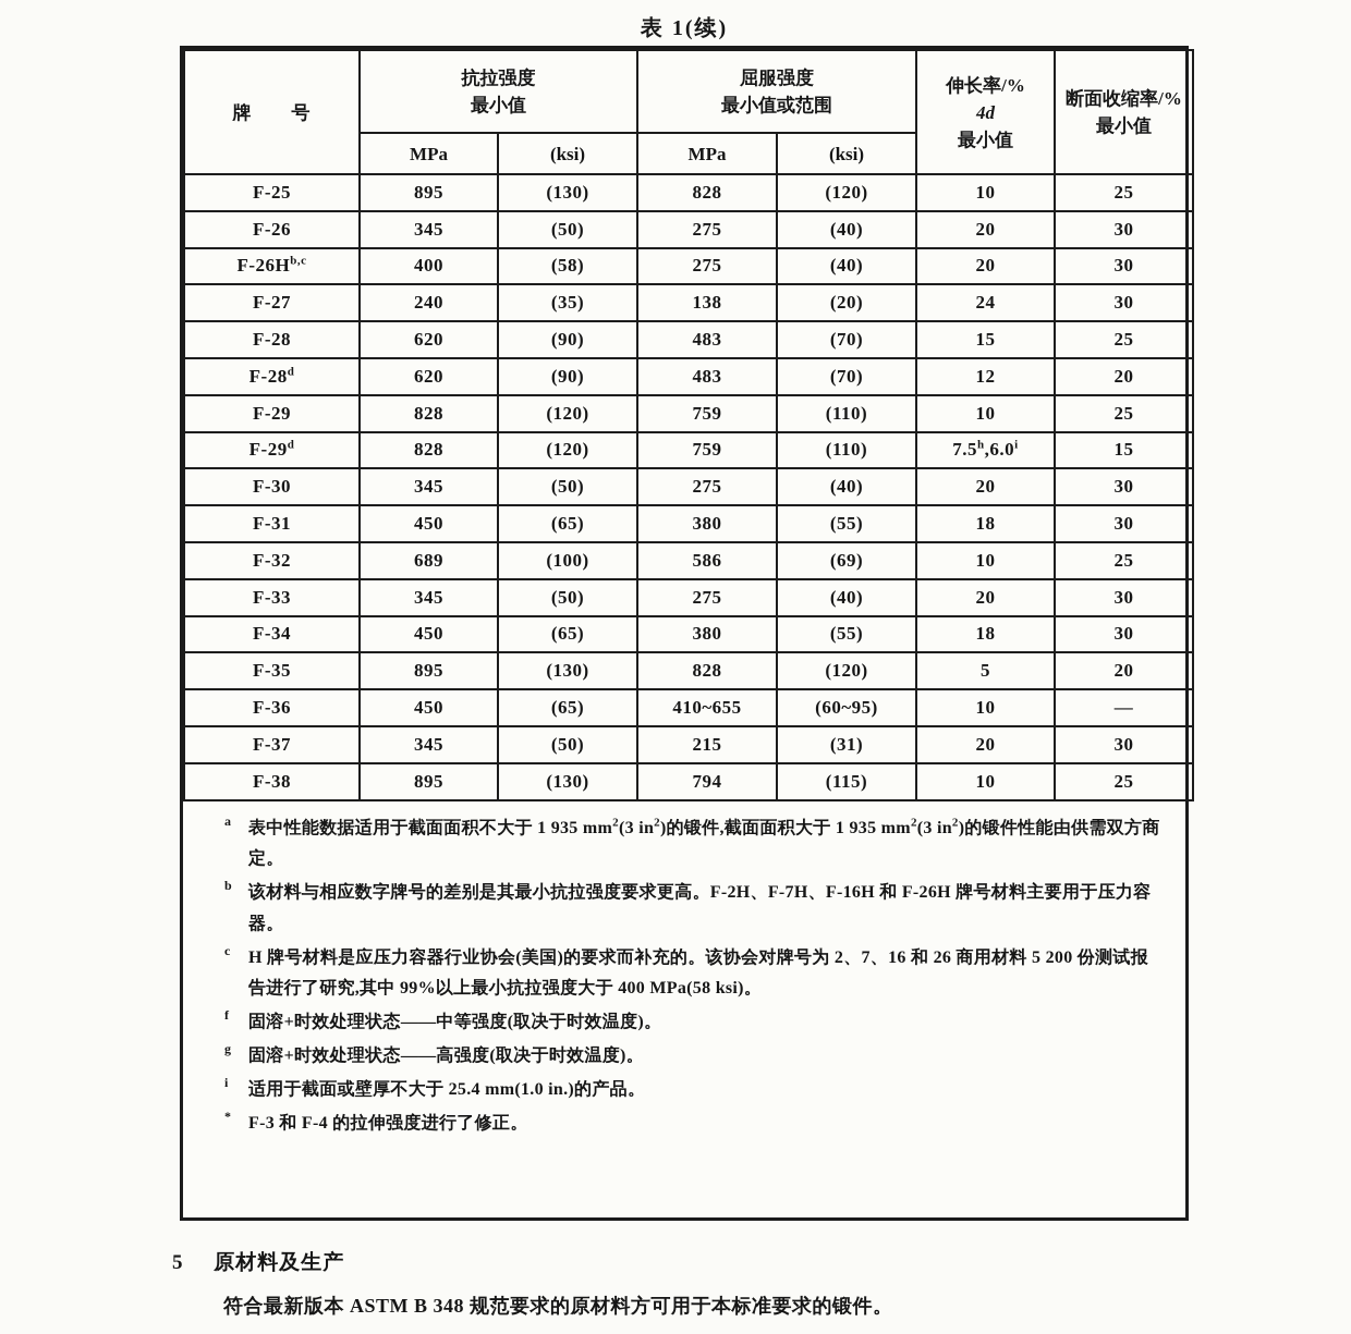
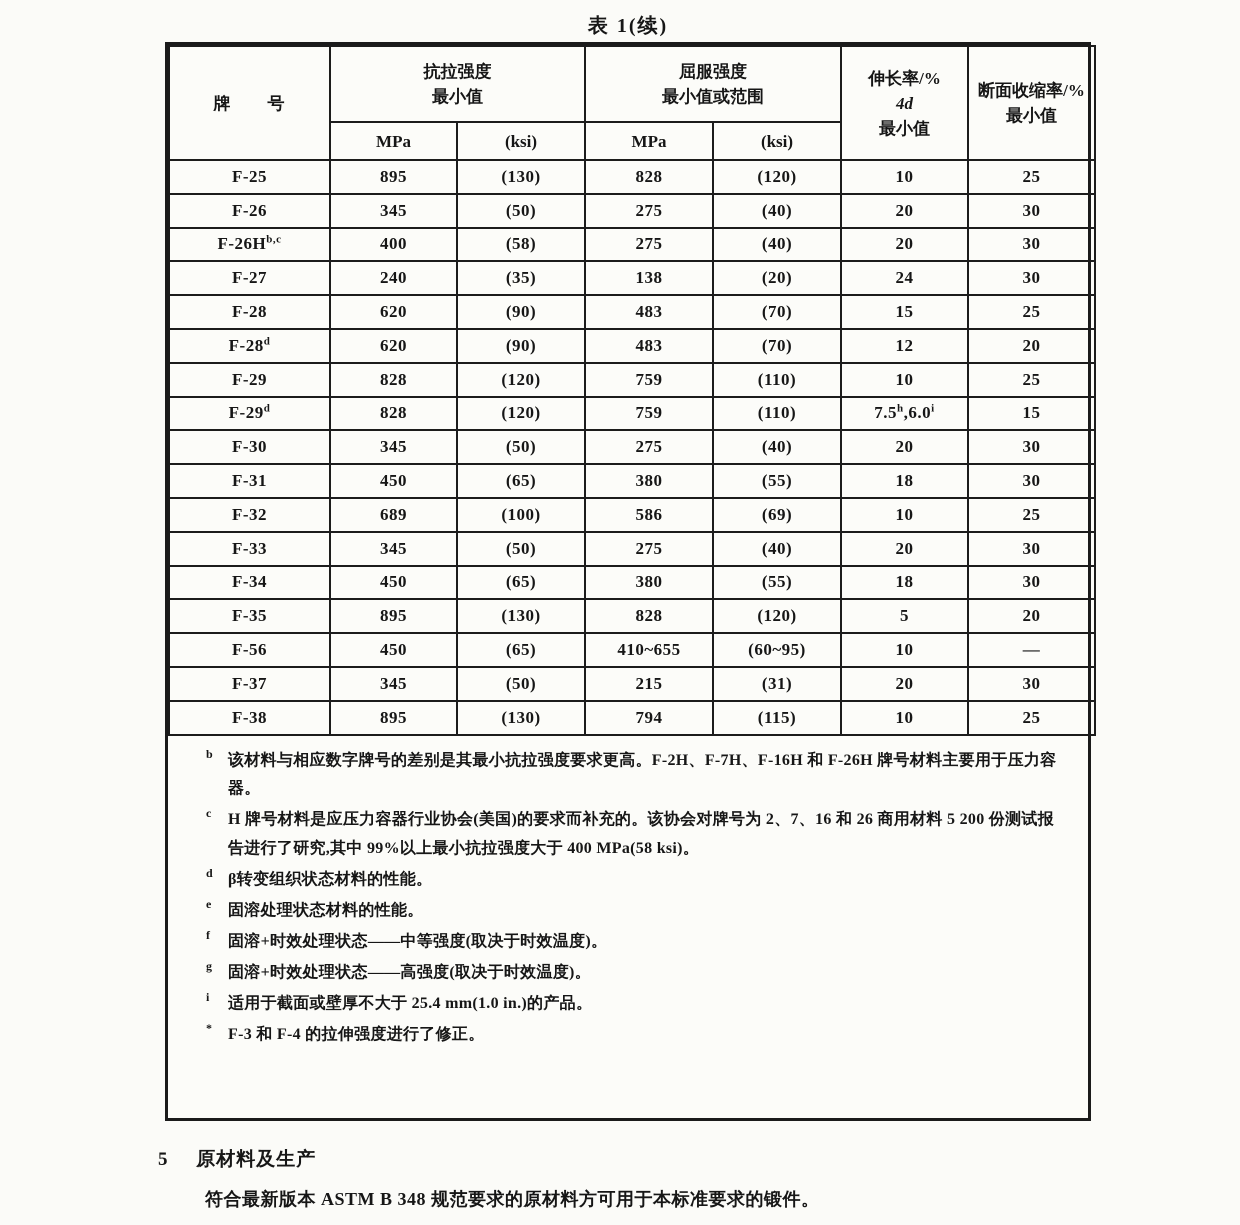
  表 1(续)
  牌 号	抗拉强度 最小值	屈服强度 最小值或范围	伸长率/% 4d 最小值	断面收缩率/% 最小值
  MPa	(ksi)	MPa	(ksi)
  F-25	895	(130)	828	(120)	10	25
  F-26	345	(50)	275	(40)	20	30
  F-26Hb,c	400	(58)	275	(40)	20	30
  F-27	240	(35)	138	(20)	24	30
  F-28	620	(90)	483	(70)	15	25
  F-28d	620	(90)	483	(70)	12	20
  F-29	828	(120)	759	(110)	10	25
  F-29d	828	(120)	759	(110)	7.5h,6.0i	15
  F-30	345	(50)	275	(40)	20	30
  F-31	450	(65)	380	(55)	18	30
  F-32	689	(100)	586	(69)	10	25
  F-33	345	(50)	275	(40)	20	30
  F-34	450	(65)	380	(55)	18	30
  F-35	895	(130)	828	(120)	5	20
- F-36	450	(65)	410~655	(60~95)	10	—
+ F-56	450	(65)	410~655	(60~95)	10	—
  F-37	345	(50)	215	(31)	20	30
  F-38	895	(130)	794	(115)	10	25
- a
- 表中性能数据适用于截面面积不大于 1 935 mm2(3 in2)的锻件,截面面积大于 1 935 mm2(3 in2)的锻件性能由供需双方商定。
  b
  该材料与相应数字牌号的差别是其最小抗拉强度要求更高。F-2H、F-7H、F-16H 和 F-26H 牌号材料主要用于压力容器。
  c
  H 牌号材料是应压力容器行业协会(美国)的要求而补充的。该协会对牌号为 2、7、16 和 26 商用材料 5 200 份测试报告进行了研究,其中 99%以上最小抗拉强度大于 400 MPa(58 ksi)。
+ d
+ β转变组织状态材料的性能。
+ e
+ 固溶处理状态材料的性能。
  f
  固溶+时效处理状态——中等强度(取决于时效温度)。
  g
  固溶+时效处理状态——高强度(取决于时效温度)。
  i
  适用于截面或壁厚不大于 25.4 mm(1.0 in.)的产品。
  *
  F-3 和 F-4 的拉伸强度进行了修正。
  5 原材料及生产
  符合最新版本 ASTM B 348 规范要求的原材料方可用于本标准要求的锻件。
